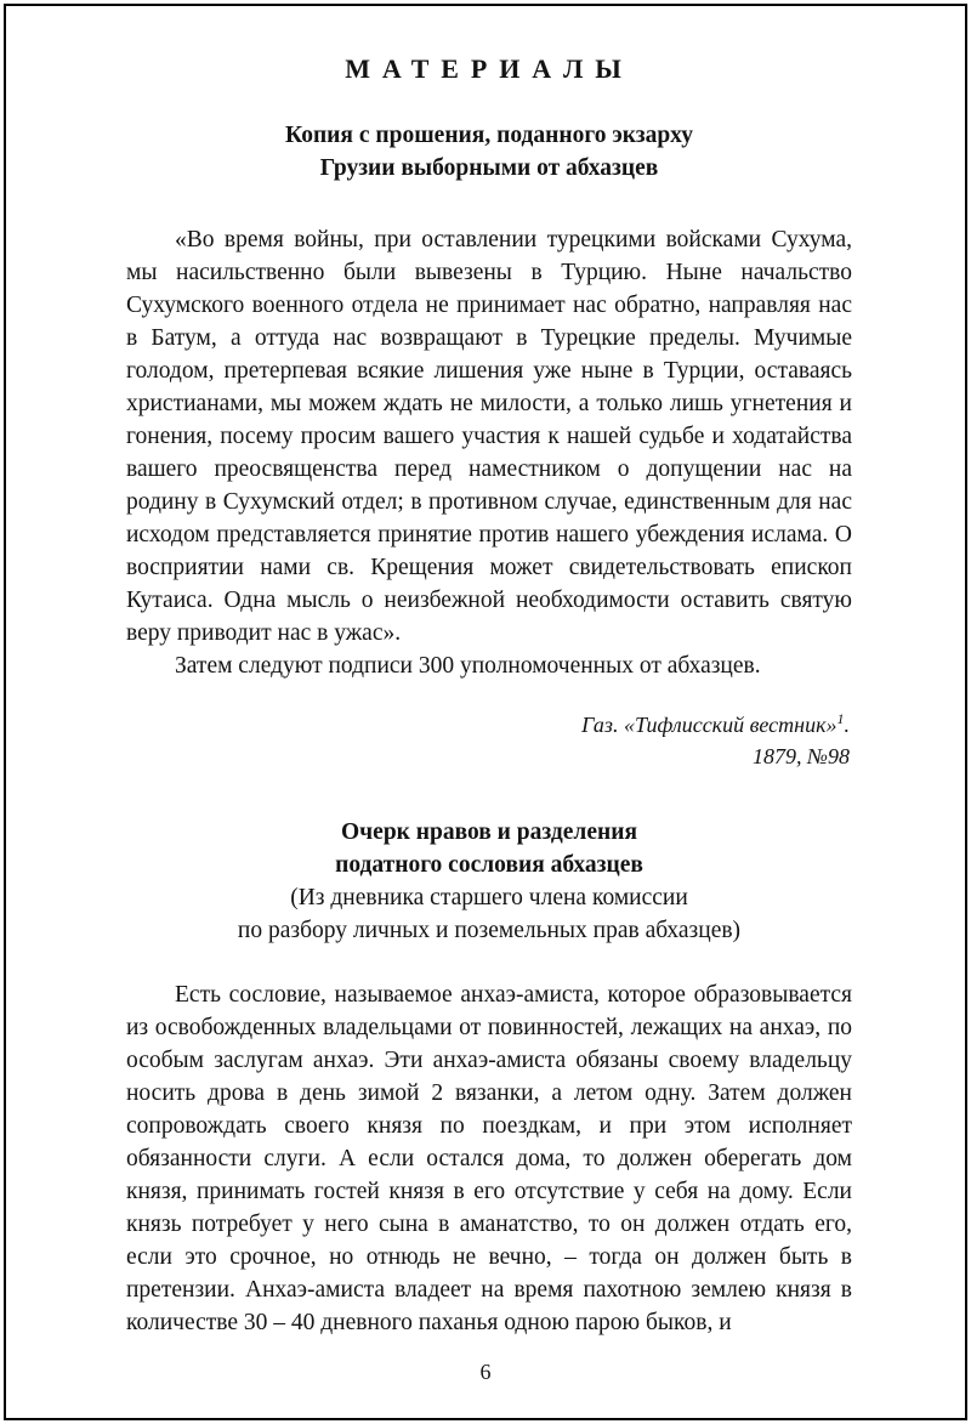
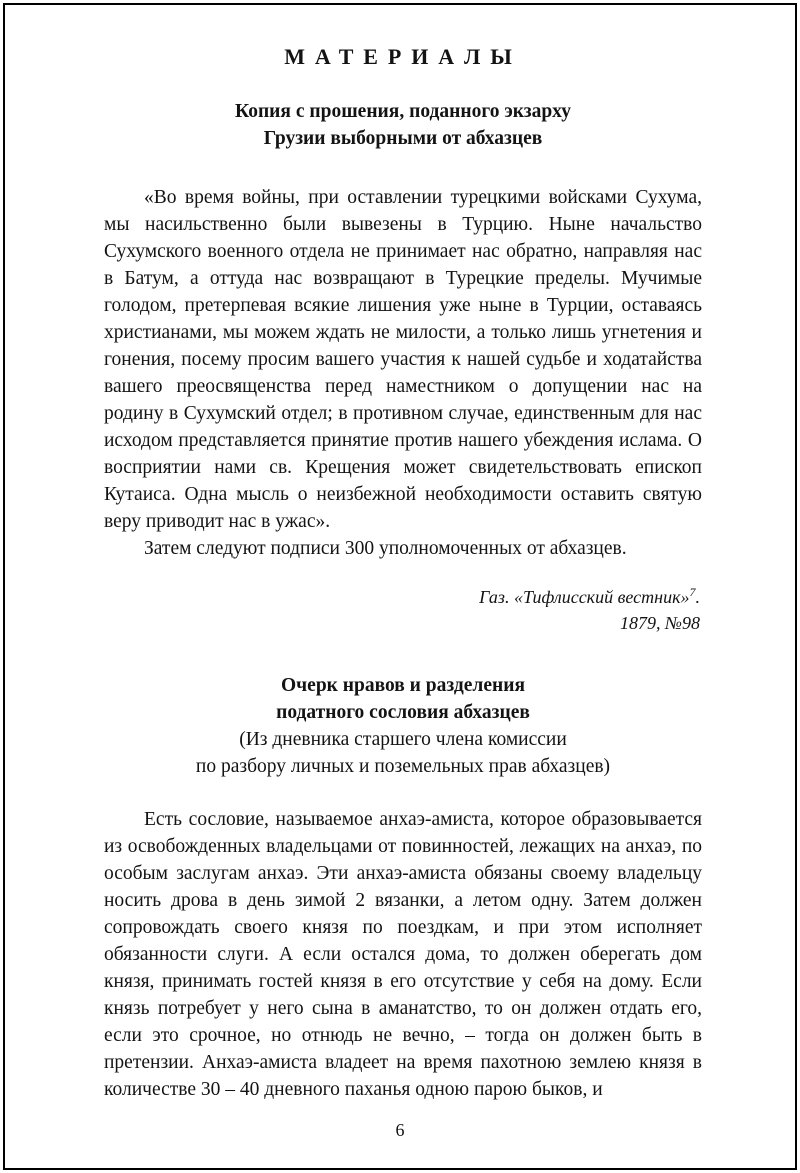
  МАТЕРИАЛЫ
  Копия с прошения, поданного экзарху
  Грузии выборными от абхазцев
  «Во время войны, при оставлении турецкими войсками Сухума, мы насильственно были вывезены в Турцию. Ныне начальство Сухумского военного отдела не принимает нас обратно, направляя нас в Батум, а оттуда нас возвращают в Турецкие пределы. Мучимые голодом, претерпевая всякие лишения уже ныне в Турции, оставаясь христианами, мы можем ждать не милости, а только лишь угнетения и гонения, посему просим вашего участия к нашей судьбе и ходатайства вашего преосвященства перед наместником о допущении нас на родину в Сухумский отдел; в противном случае, единственным для нас исходом представляется принятие против нашего убеждения ислама. О восприятии нами св. Крещения может свидетельствовать епископ Кутаиса. Одна мысль о неизбежной необходимости оставить святую веру приводит нас в ужас».
  Затем следуют подписи 300 уполномоченных от абхазцев.
- Газ. «Тифлисский вестник»1.
+ Газ. «Тифлисский вестник»7.
  1879, №98
  Очерк нравов и разделения
  податного сословия абхазцев
  (Из дневника старшего члена комиссии
  по разбору личных и поземельных прав абхазцев)
  Есть сословие, называемое анхаэ-амиста, которое образовывается из освобожденных владельцами от повинностей, лежащих на анхаэ, по особым заслугам анхаэ. Эти анхаэ-амиста обязаны своему владельцу носить дрова в день зимой 2 вязанки, а летом одну. Затем должен сопровождать своего князя по поездкам, и при этом исполняет обязанности слуги. А если остался дома, то должен оберегать дом князя, принимать гостей князя в его отсутствие у себя на дому. Если князь потребует у него сына в аманатство, то он должен отдать его, если это срочное, но отнюдь не вечно, – тогда он должен быть в претензии. Анхаэ-амиста владеет на время пахотною землею князя в количестве 30 – 40 дневного паханья одною парою быков, и
  6
